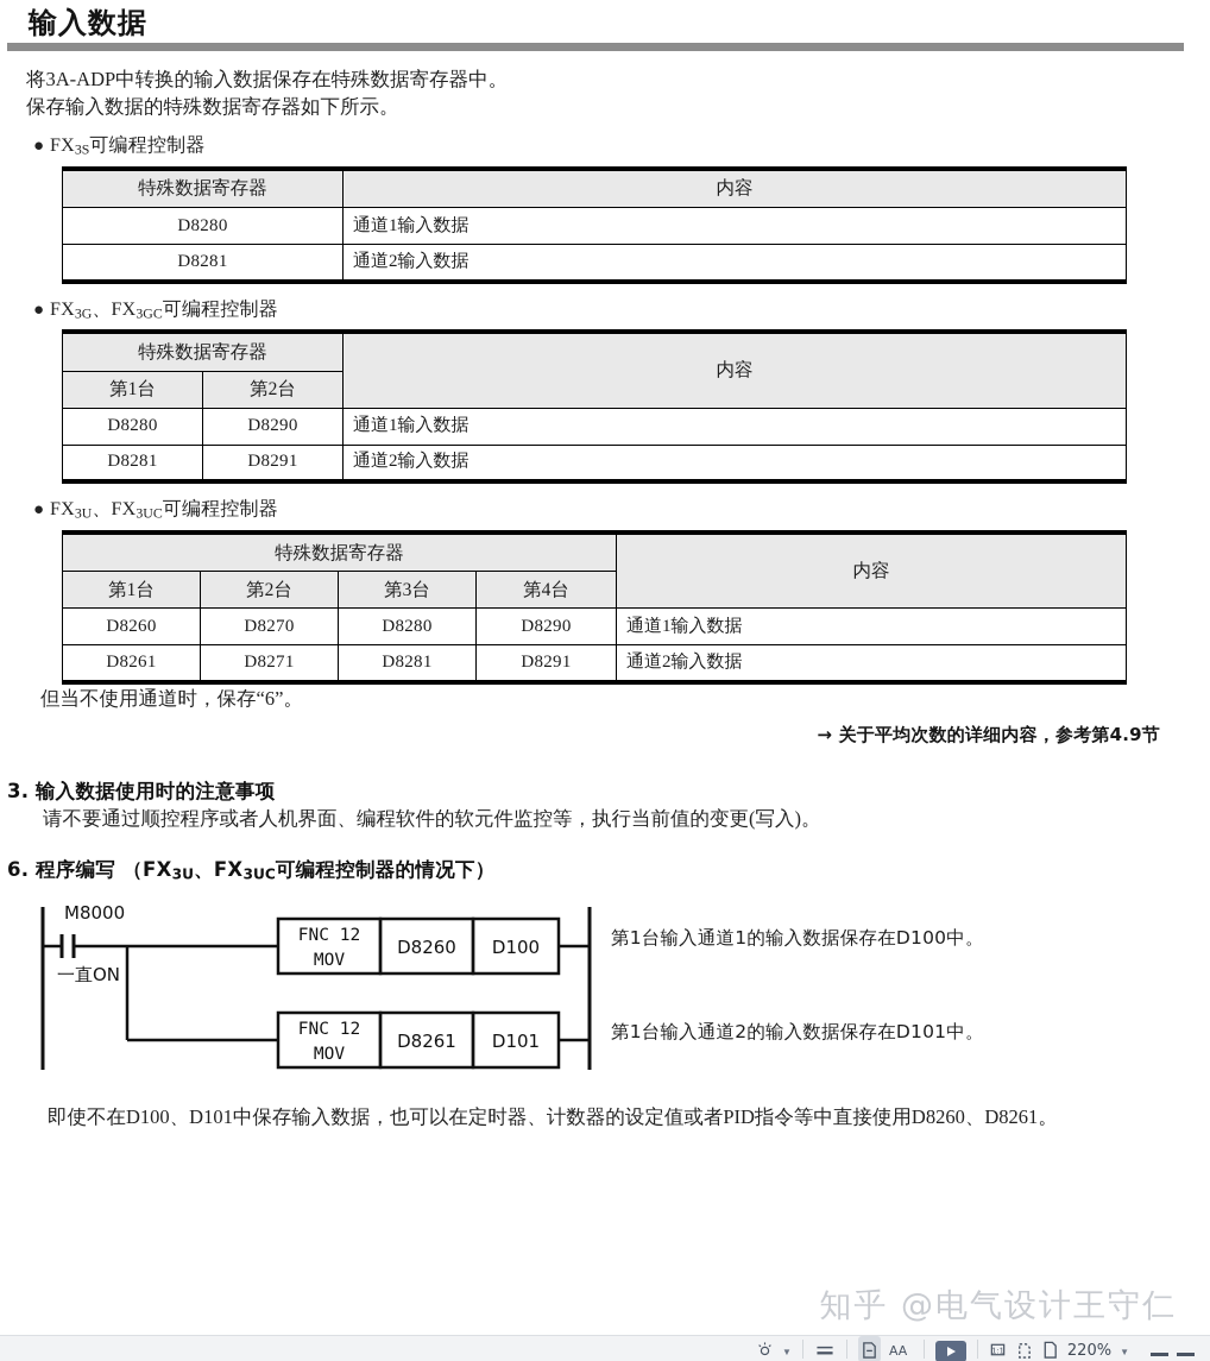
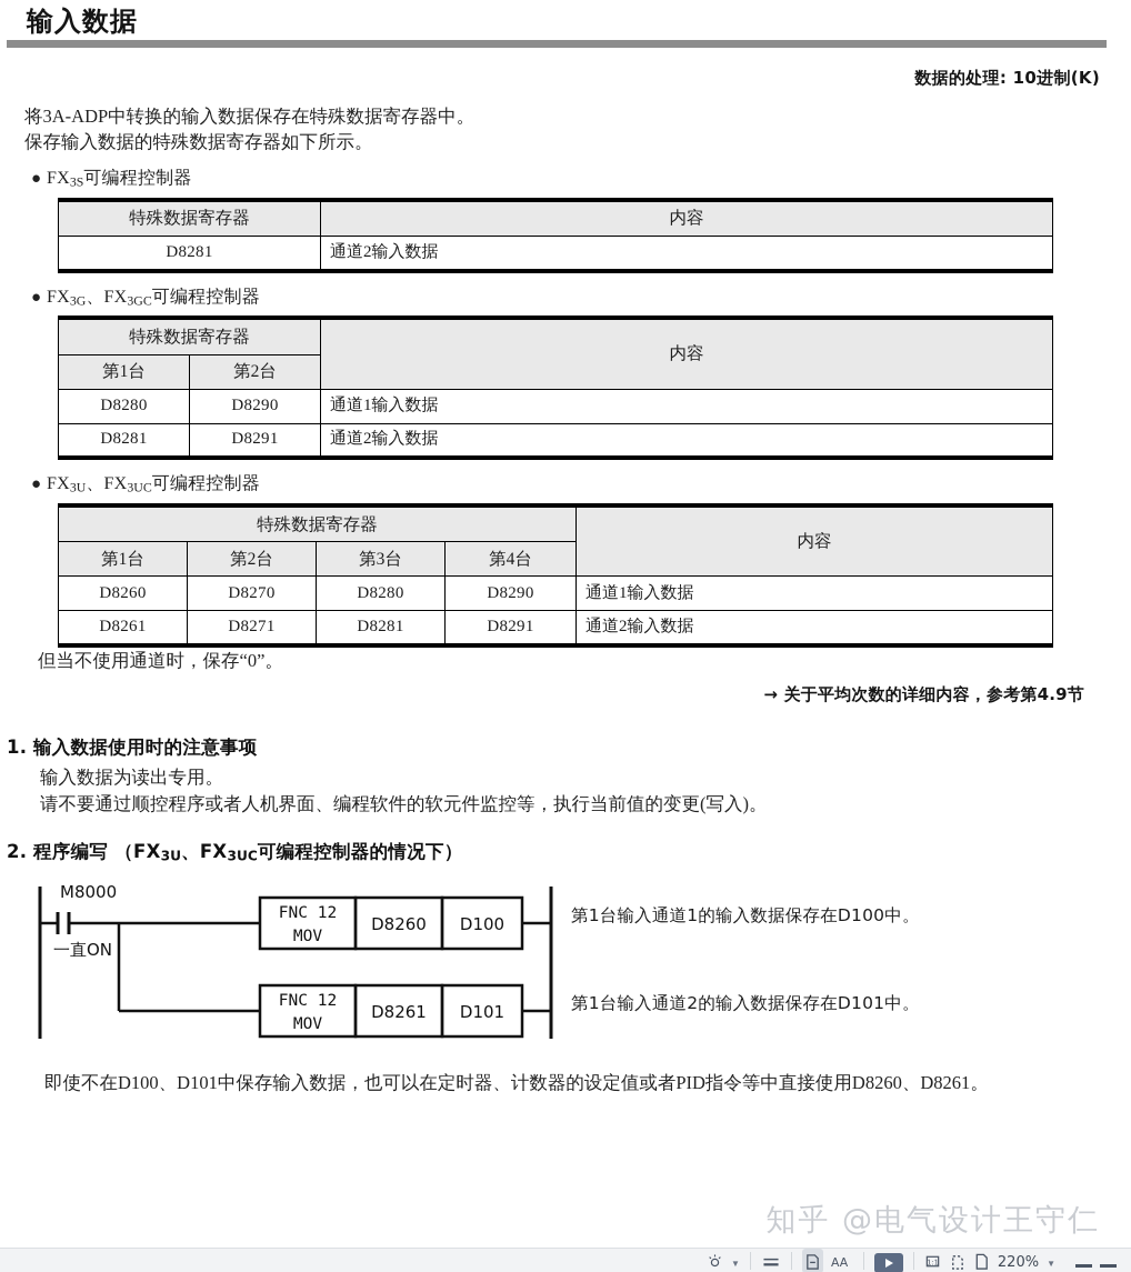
  输入数据
+ 数据的处理: 10进制(K)
  将3A-ADP中转换的输入数据保存在特殊数据寄存器中。
  保存输入数据的特殊数据寄存器如下所示。
  ●
  FX3S可编程控制器
  特殊数据寄存器	内容
- D8280	通道1输入数据
  D8281	通道2输入数据
  ●
  FX3G、FX3GC可编程控制器
  特殊数据寄存器	内容
  第1台	第2台
  D8280	D8290	通道1输入数据
  D8281	D8291	通道2输入数据
  ●
  FX3U、FX3UC可编程控制器
  特殊数据寄存器	内容
  第1台	第2台	第3台	第4台
  D8260	D8270	D8280	D8290	通道1输入数据
  D8261	D8271	D8281	D8291	通道2输入数据
- 但当不使用通道时，保存“6”。
+ 但当不使用通道时，保存“0”。
  → 关于平均次数的详细内容，参考第4.9节
- 3.
+ 1.
  输入数据使用时的注意事项
+ 输入数据为读出专用。
  请不要通过顺控程序或者人机界面、编程软件的软元件监控等，执行当前值的变更(写入)。
- 6.
+ 2.
  程序编写 （FX3U、FX3UC可编程控制器的情况下）
  M8000
  一直ON
  FNC 12
  MOV
  D8260
  D100
  FNC 12
  MOV
  D8261
  D101
  第1台输入通道1的输入数据保存在D100中。
  第1台输入通道2的输入数据保存在D101中。
  即使不在D100、D101中保存输入数据，也可以在定时器、计数器的设定值或者PID指令等中直接使用D8260、D8261。
  知乎 @电气设计王守仁
  ▼
  AA
  1:1
  220%
  ▼
